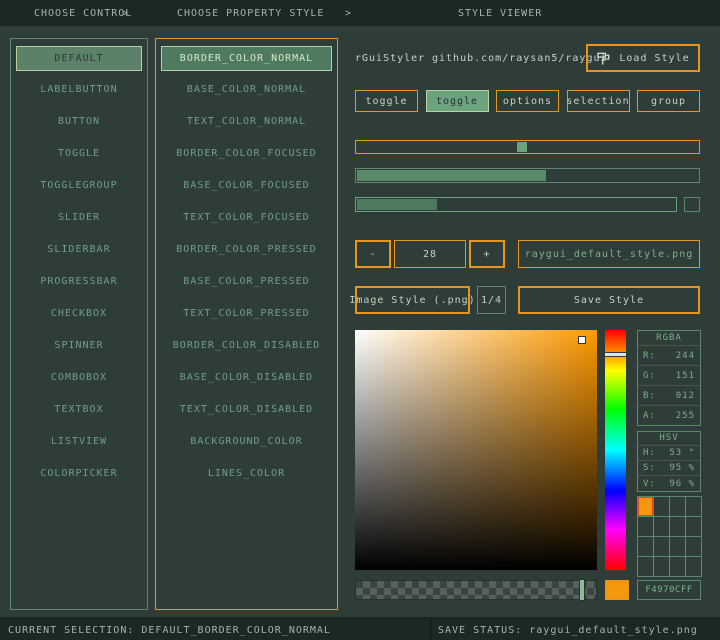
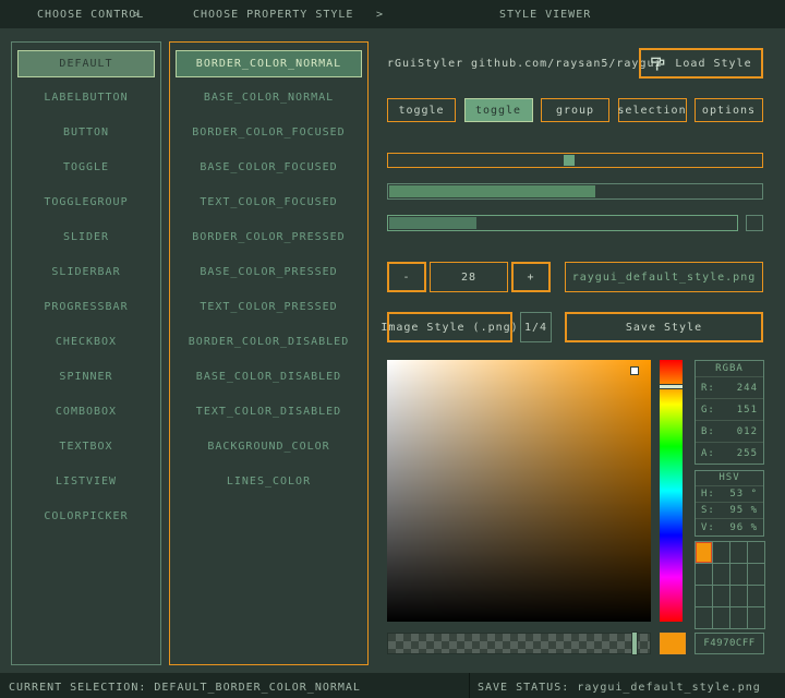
  CHOOSE CONTROL
  >
  CHOOSE PROPERTY STYLE
  >
  STYLE VIEWER
  DEFAULT
  LABELBUTTON
  BUTTON
  TOGGLE
  TOGGLEGROUP
  SLIDER
  SLIDERBAR
  PROGRESSBAR
  CHECKBOX
  SPINNER
  COMBOBOX
  TEXTBOX
  LISTVIEW
  COLORPICKER
  BORDER_COLOR_NORMAL
  BASE_COLOR_NORMAL
- TEXT_COLOR_NORMAL
  BORDER_COLOR_FOCUSED
  BASE_COLOR_FOCUSED
  TEXT_COLOR_FOCUSED
  BORDER_COLOR_PRESSED
  BASE_COLOR_PRESSED
  TEXT_COLOR_PRESSED
  BORDER_COLOR_DISABLED
  BASE_COLOR_DISABLED
  TEXT_COLOR_DISABLED
  BACKGROUND_COLOR
  LINES_COLOR
  rGuiStyler
  github.com/raysan5/raygu
  Load Style
  toggle
  toggle
- options
+ group
  selection
- group
+ options
  -
  28
  +
  raygui_default_style.png
  Image Style (.png)
  1/4
  Save Style
  RGBA
  R:
  244
  G:
  151
  B:
  012
  A:
  255
  HSV
  H:
  53 °
  S:
  95 %
  V:
  96 %
  F4970CFF
  CURRENT SELECTION: DEFAULT_BORDER_COLOR_NORMAL
  SAVE STATUS: raygui_default_style.png
